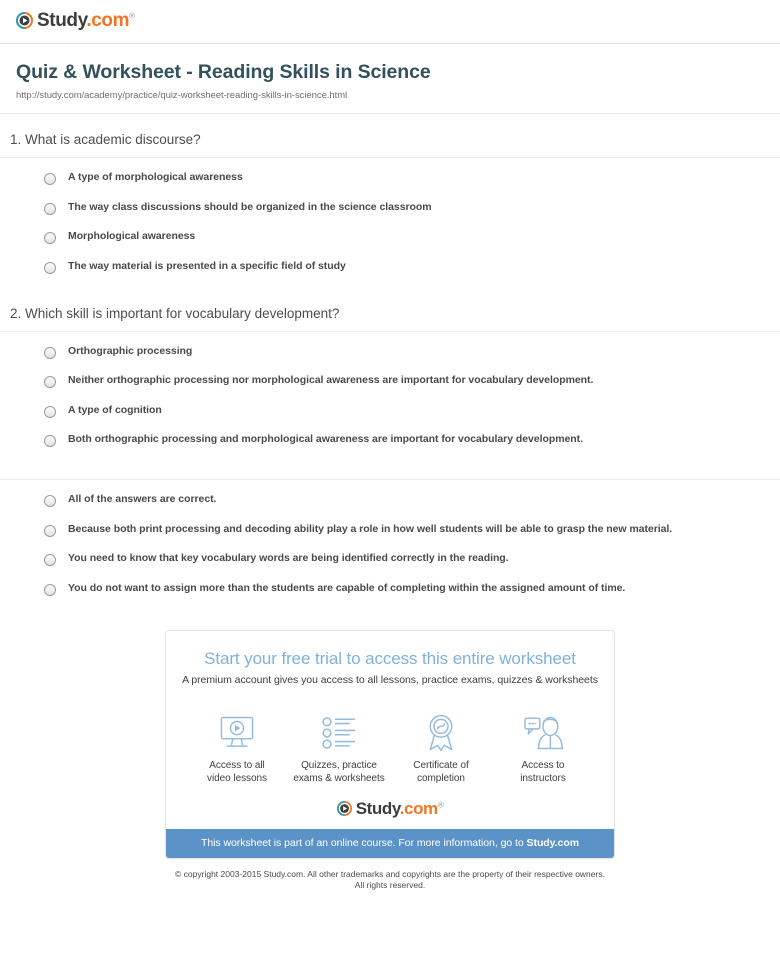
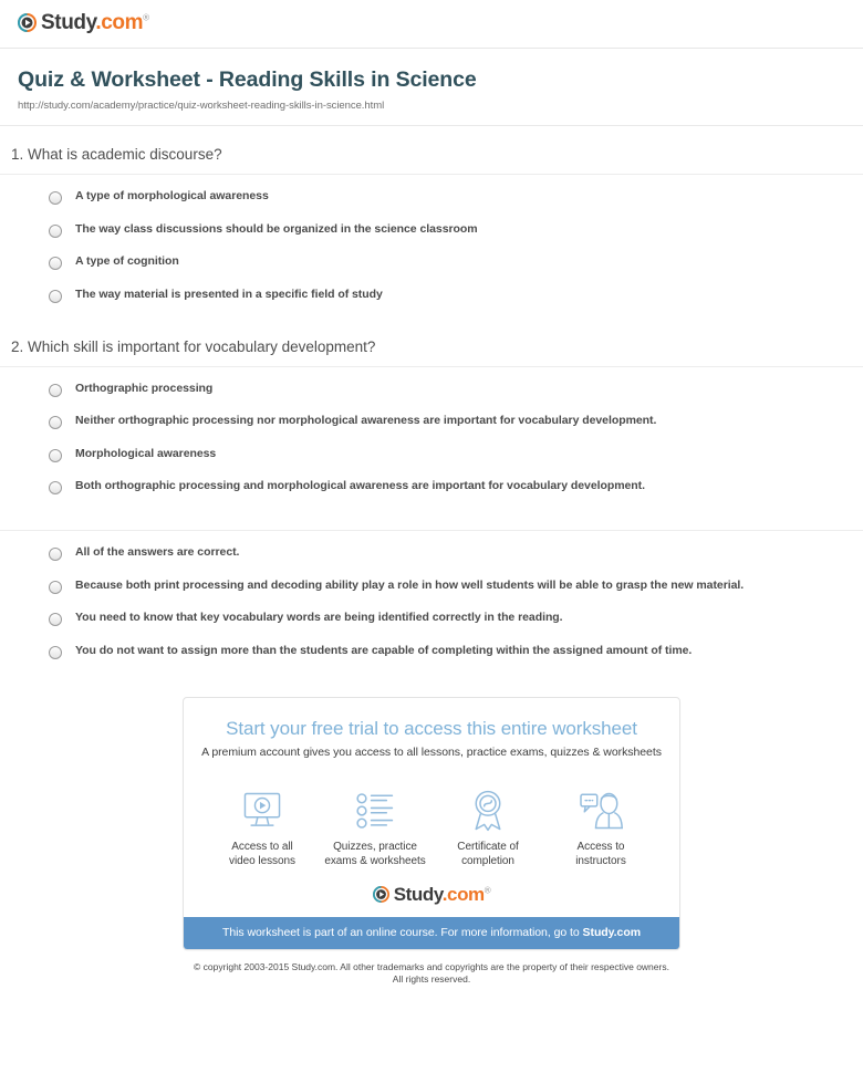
  Study.com®
  Quiz & Worksheet - Reading Skills in Science
  http://study.com/academy/practice/quiz-worksheet-reading-skills-in-science.html
  1. What is academic discourse?
  A type of morphological awareness
  The way class discussions should be organized in the science classroom
- Morphological awareness
+ A type of cognition
  The way material is presented in a specific field of study
  2. Which skill is important for vocabulary development?
  Orthographic processing
  Neither orthographic processing nor morphological awareness are important for vocabulary development.
- A type of cognition
+ Morphological awareness
  Both orthographic processing and morphological awareness are important for vocabulary development.
  All of the answers are correct.
  Because both print processing and decoding ability play a role in how well students will be able to grasp the new material.
  You need to know that key vocabulary words are being identified correctly in the reading.
  You do not want to assign more than the students are capable of completing within the assigned amount of time.
  Start your free trial to access this entire worksheet
  A premium account gives you access to all lessons, practice exams, quizzes & worksheets
  Access to all
  video lessons
  Quizzes, practice
  exams & worksheets
  Certificate of
  completion
  Access to
  instructors
  Study.com®
  This worksheet is part of an online course. For more information, go to Study.com
  © copyright 2003-2015 Study.com. All other trademarks and copyrights are the property of their respective owners.
  All rights reserved.
